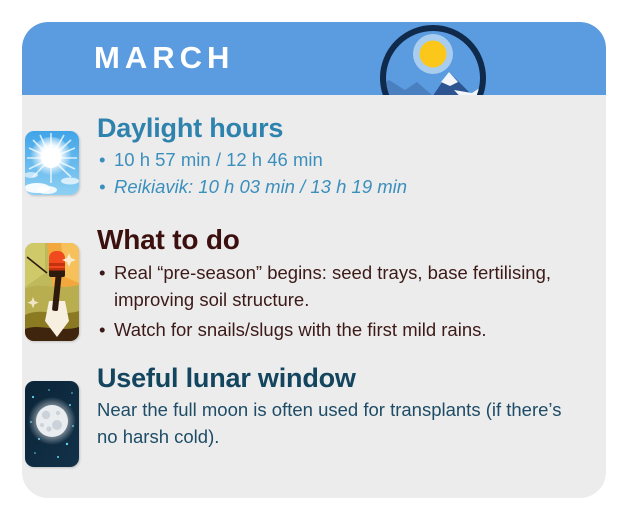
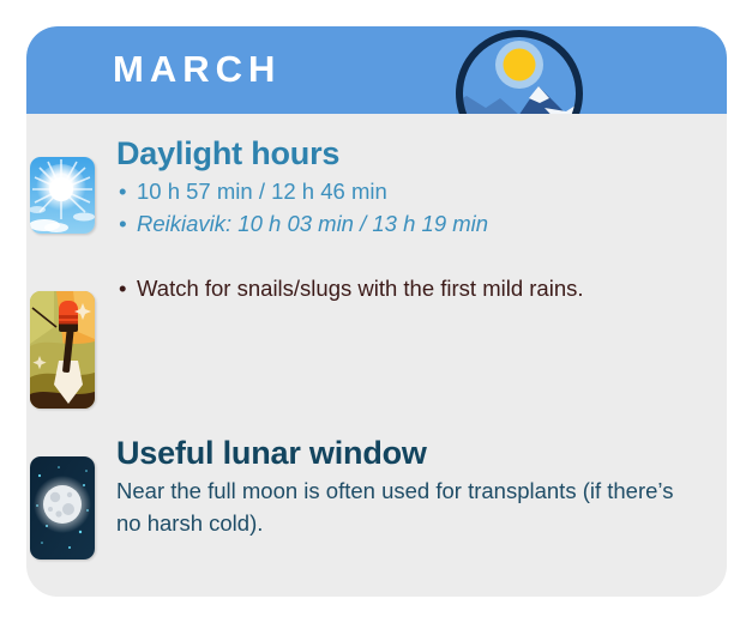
  MARCH
  Daylight hours
  10 h 57 min / 12 h 46 min
  Reikiavik: 10 h 03 min / 13 h 19 min
- What to do
- Real “pre-season” begins: seed trays, base fertilising, improving soil structure.
  Watch for snails/slugs with the first mild rains.
  Useful lunar window
  Near the full moon is often used for transplants (if there’s no harsh cold).
